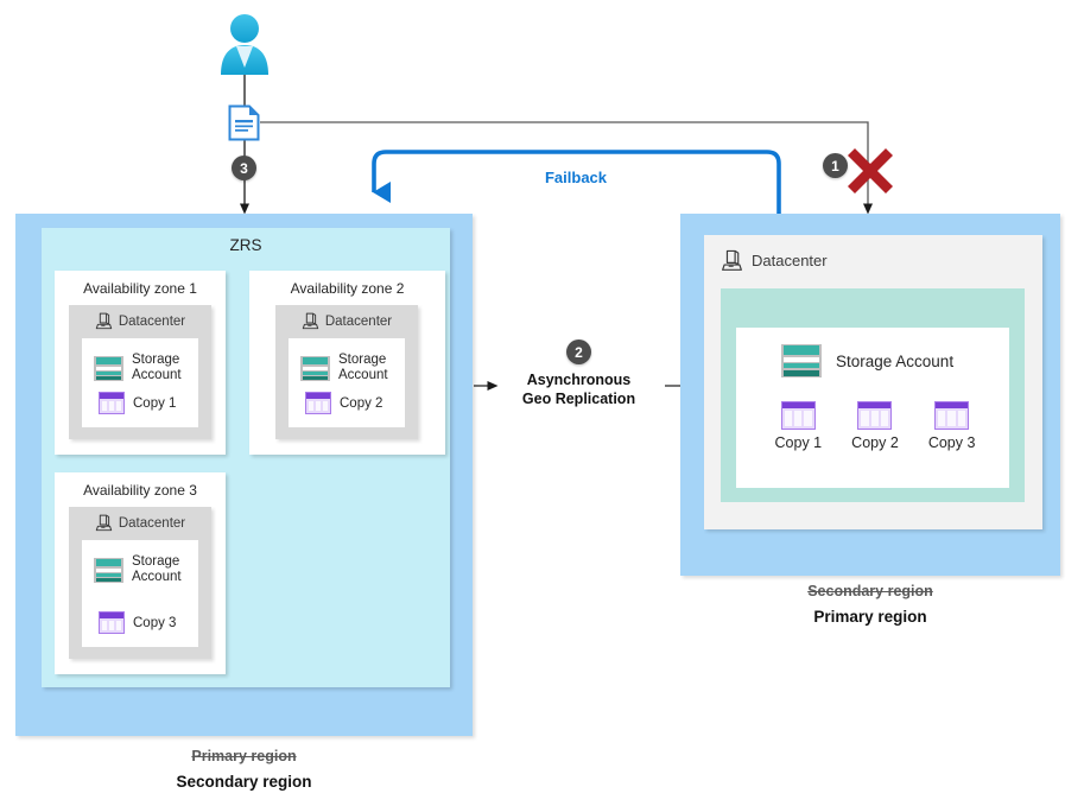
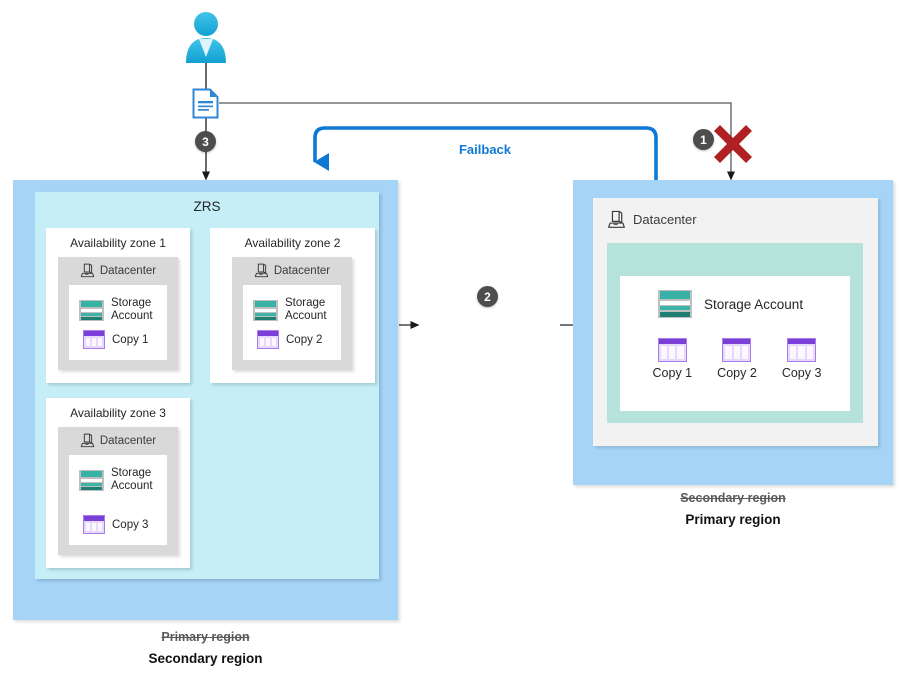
  1
  2
  3
  Failback
- Asynchronous
- Geo Replication
  ZRS
  Availability zone 1
  Datacenter
  Storage
  Account
  Copy 1
  Availability zone 2
  Datacenter
  Storage
  Account
  Copy 2
  Availability zone 3
  Datacenter
  Storage
  Account
  Copy 3
  Primary region
  Secondary region
  Datacenter
  Storage Account
  Copy 1
  Copy 2
  Copy 3
  Secondary region
  Primary region
